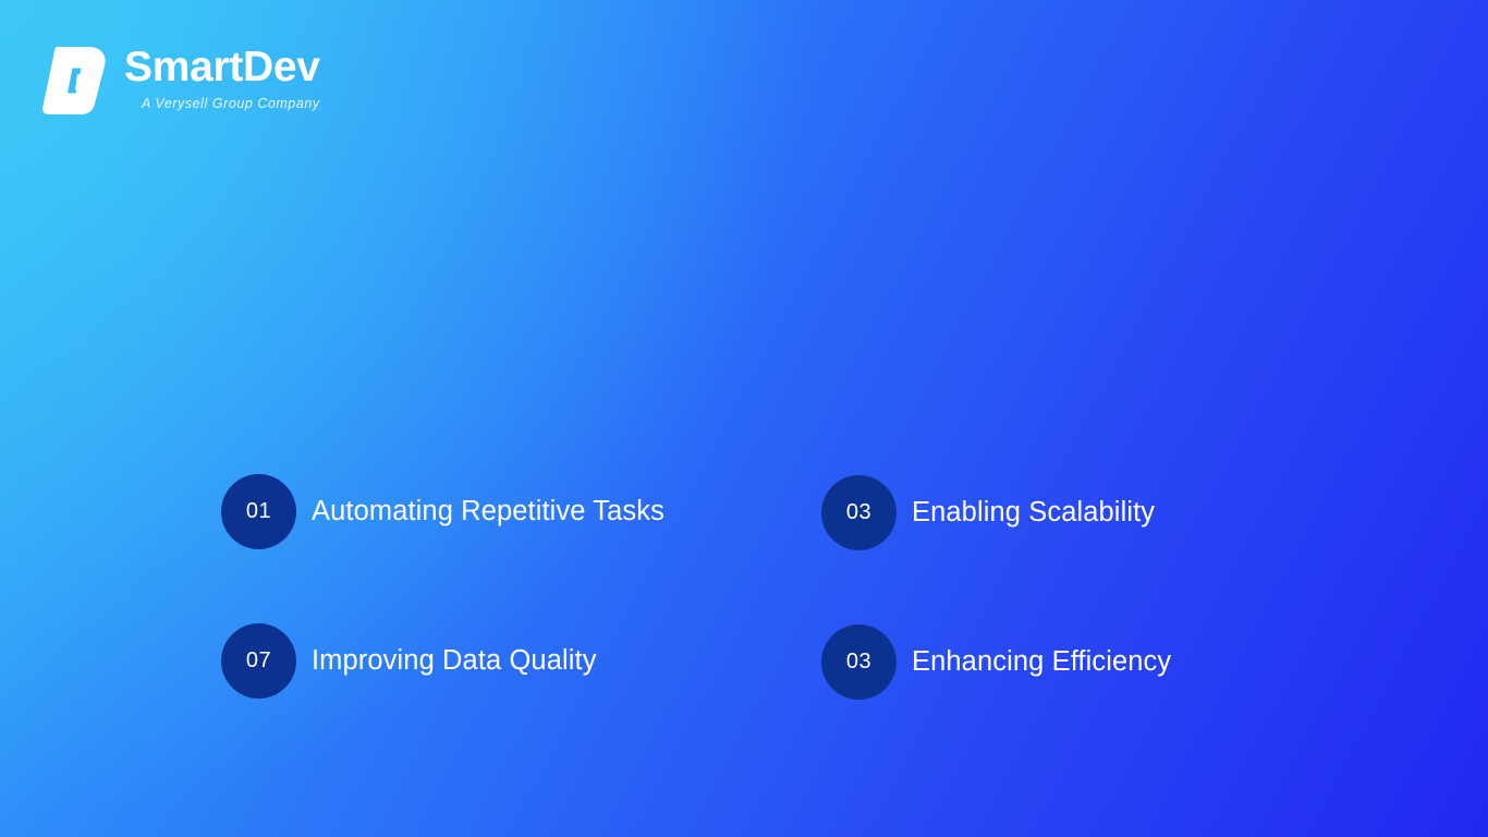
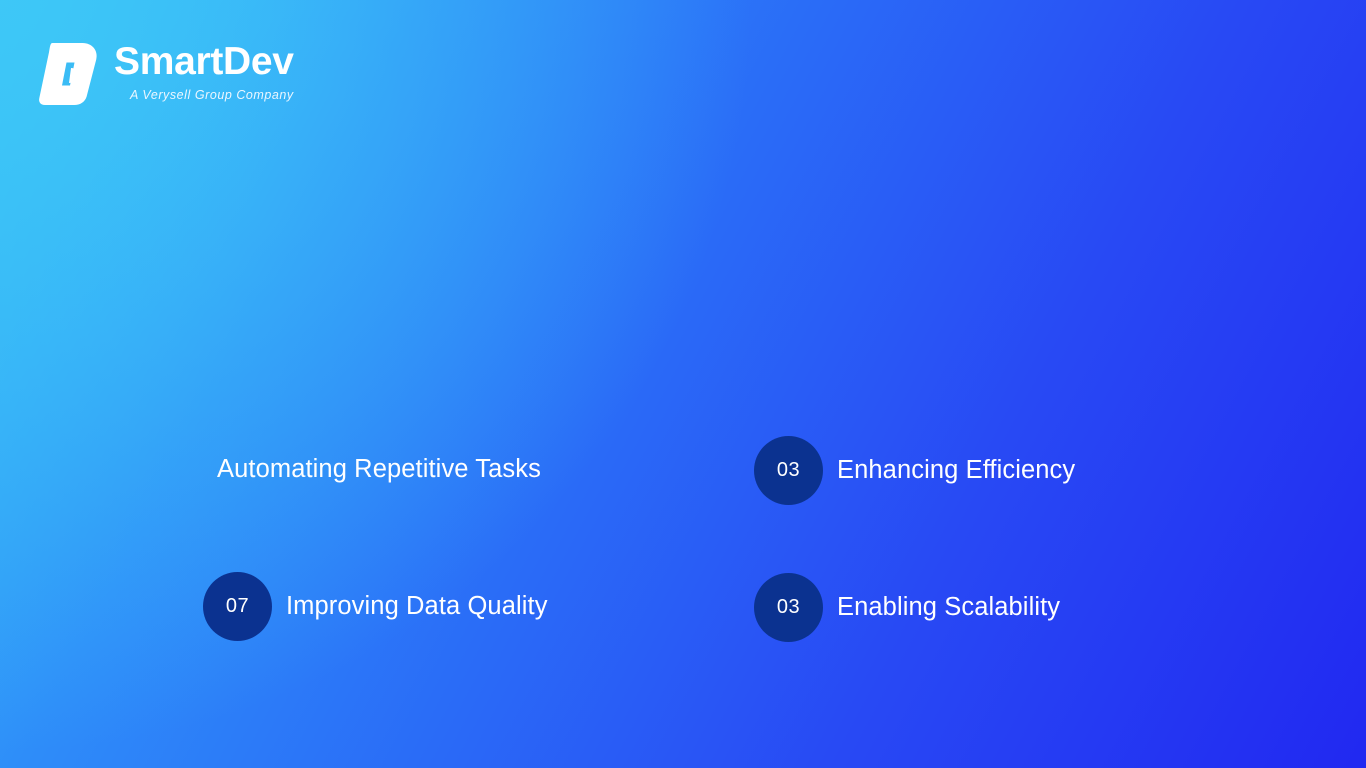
  SmartDev
  A Verysell Group Company
- 01
  Automating Repetitive Tasks
  03
- Enabling Scalability
+ Enhancing Efficiency
  07
  Improving Data Quality
  03
- Enhancing Efficiency
+ Enabling Scalability
